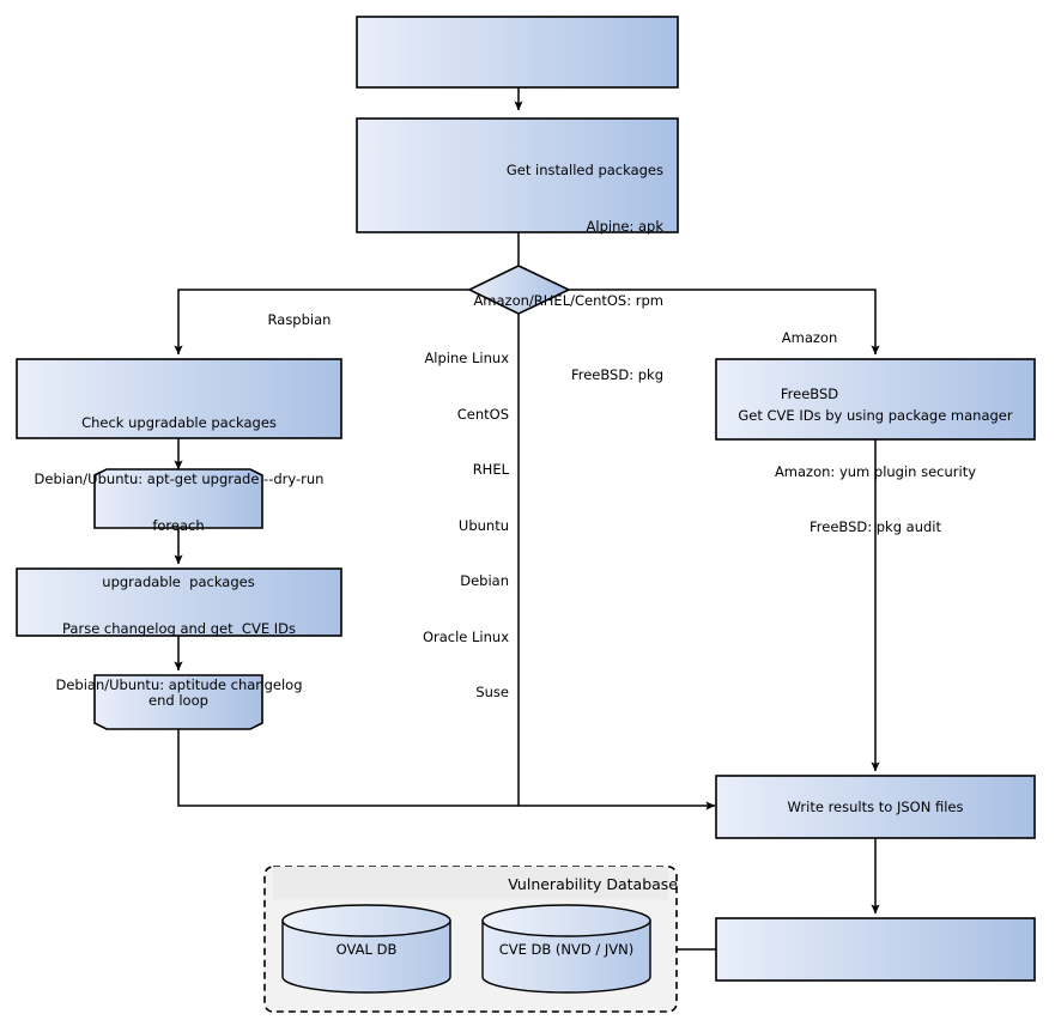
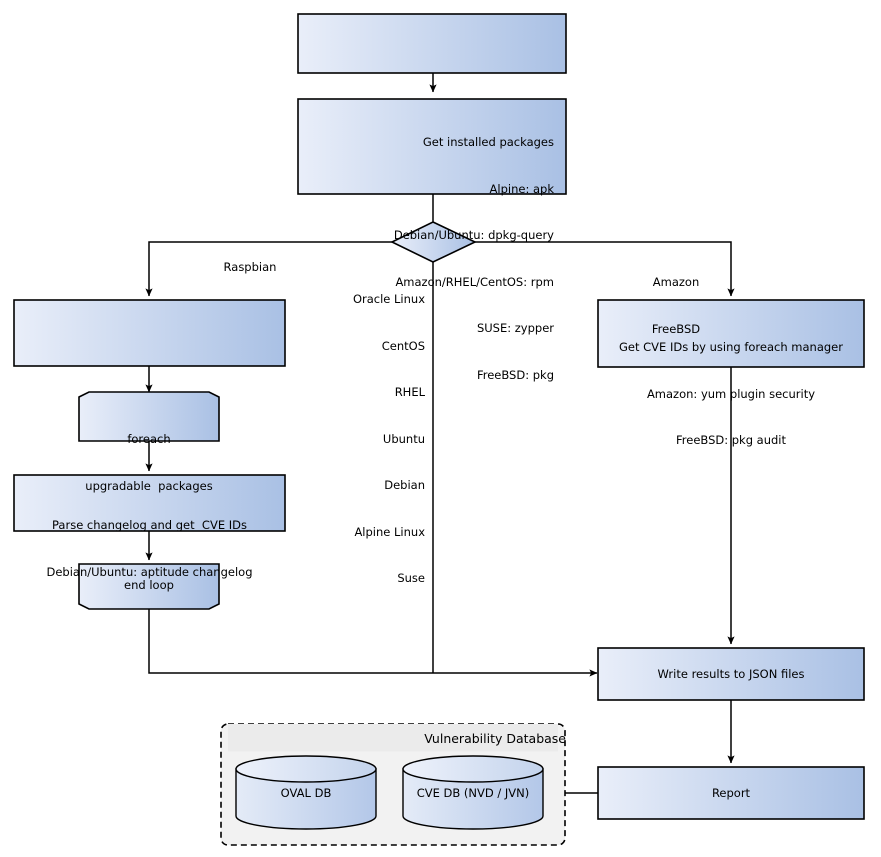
  Get installed packages
  Alpine: apk
+ Debian/Ubuntu: dpkg-query
  Amazon/RHEL/CentOS: rpm
+ SUSE: zypper
  FreeBSD: pkg
  Raspbian
- Alpine Linux
+ Oracle Linux
  CentOS
  RHEL
  Ubuntu
  Debian
- Oracle Linux
+ Alpine Linux
  Suse
  Amazon
  FreeBSD
- Check upgradable packages
- Debian/Ubuntu: apt-get upgrade --dry-run
  foreach
  upgradable packages
  Parse changelog and get CVE IDs
  Debian/Ubuntu: aptitude changelog
  end loop
- Get CVE IDs by using package manager
+ Get CVE IDs by using foreach manager
  Amazon: yum plugin security
  FreeBSD: pkg audit
  Write results to JSON files
+ Report
  Vulnerability Database
  OVAL DB
  CVE DB (NVD / JVN)
